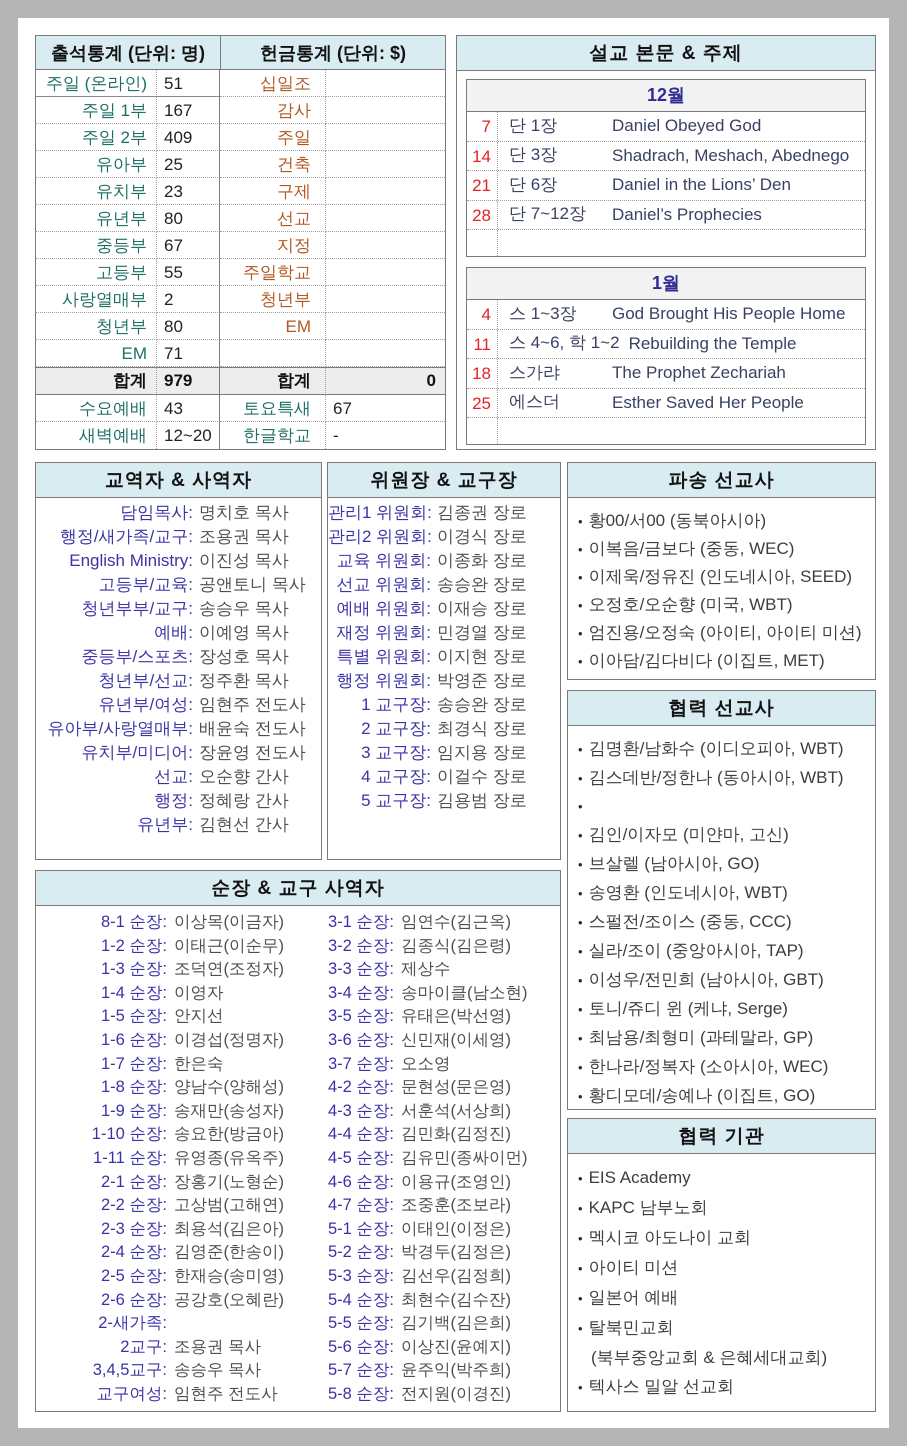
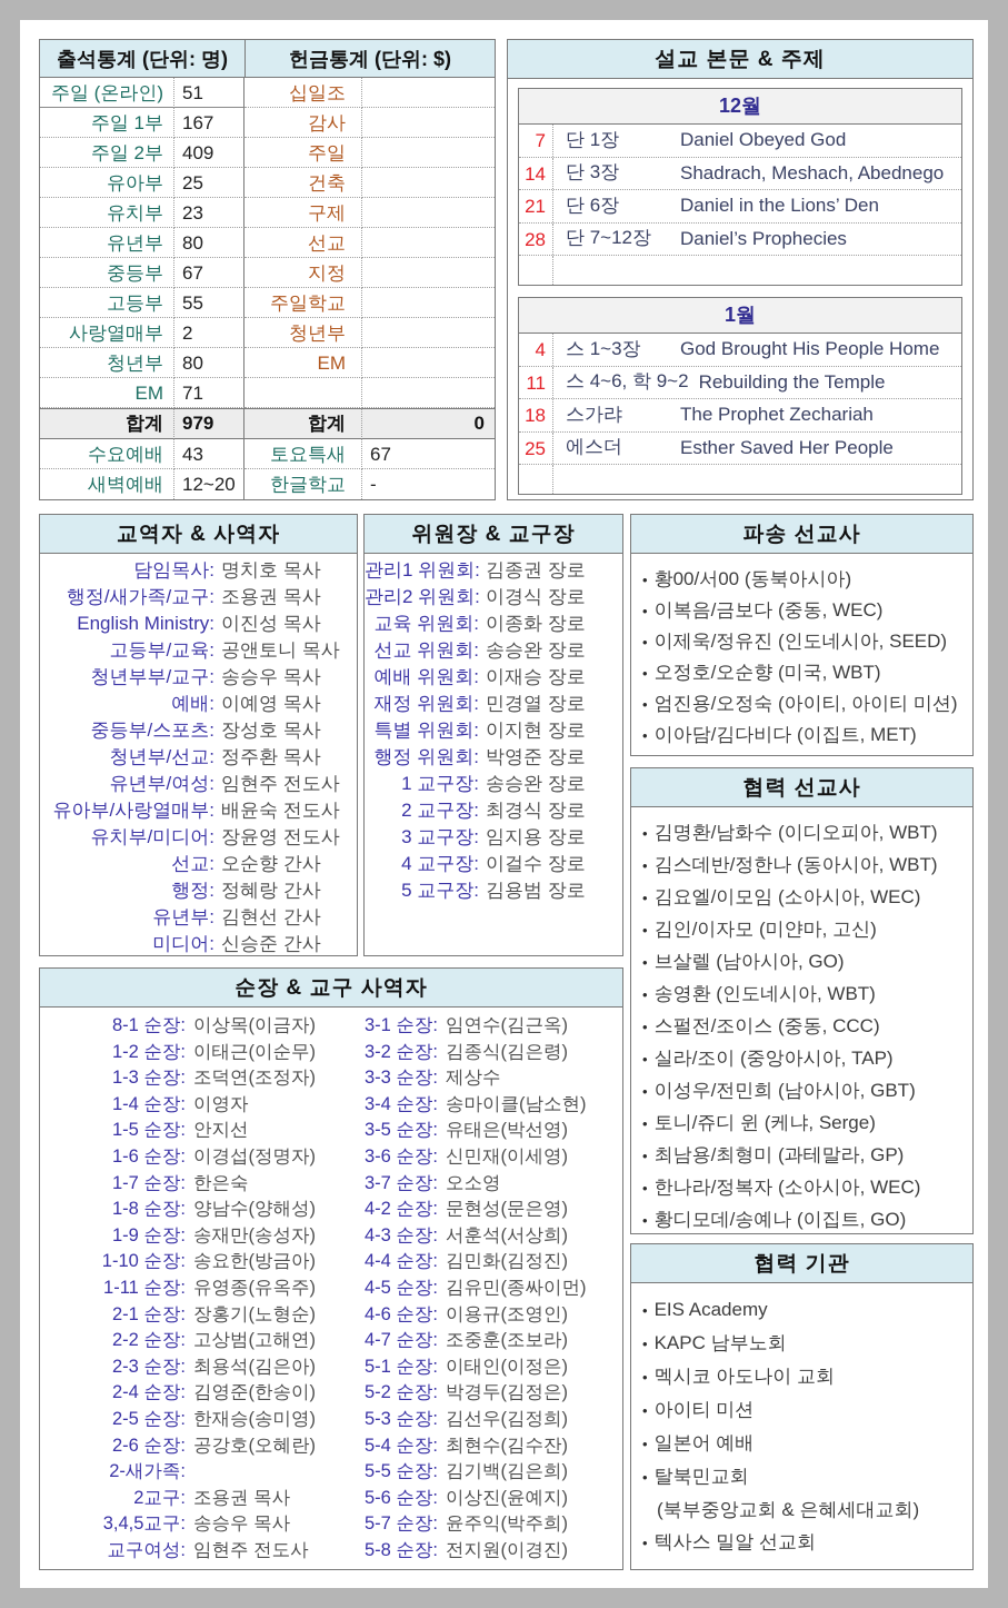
  출석통계 (단위: 명)
  헌금통계 (단위: $)
  주일 (온라인)
  51
  십일조
  주일 1부
  167
  감사
  주일 2부
  409
  주일
  유아부
  25
  건축
  유치부
  23
  구제
  유년부
  80
  선교
  중등부
  67
  지정
  고등부
  55
  주일학교
  사랑열매부
  2
  청년부
  청년부
  80
  EM
  EM
  71
  합계
  979
  합계
  0
  수요예배
  43
  토요특새
  67
  새벽예배
  12~20
  한글학교
  -
  설교 본문 & 주제
  12월
  7
  단 1장
  Daniel Obeyed God
  14
  단 3장
  Shadrach, Meshach, Abednego
  21
  단 6장
  Daniel in the Lions’ Den
  28
  단 7~12장
  Daniel’s Prophecies
  1월
  4
  스 1~3장
  God Brought His People Home
  11
- 스 4~6, 학 1~2
+ 스 4~6, 학 9~2
  Rebuilding the Temple
  18
  스가랴
  The Prophet Zechariah
  25
  에스더
  Esther Saved Her People
  교역자 & 사역자
  담임목사:
  명치호 목사
  행정/새가족/교구:
  조용권 목사
  English Ministry:
  이진성 목사
  고등부/교육:
  공앤토니 목사
  청년부부/교구:
  송승우 목사
  예배:
  이예영 목사
  중등부/스포츠:
  장성호 목사
  청년부/선교:
  정주환 목사
  유년부/여성:
  임현주 전도사
  유아부/사랑열매부:
  배윤숙 전도사
  유치부/미디어:
  장윤영 전도사
  선교:
  오순향 간사
  행정:
  정혜랑 간사
  유년부:
  김현선 간사
+ 미디어:
+ 신승준 간사
  위원장 & 교구장
  관리1 위원회:
  김종권 장로
  관리2 위원회:
  이경식 장로
  교육 위원회:
  이종화 장로
  선교 위원회:
  송승완 장로
  예배 위원회:
  이재승 장로
  재정 위원회:
  민경열 장로
  특별 위원회:
  이지현 장로
  행정 위원회:
  박영준 장로
  1 교구장:
  송승완 장로
  2 교구장:
  최경식 장로
  3 교구장:
  임지용 장로
  4 교구장:
  이걸수 장로
  5 교구장:
  김용범 장로
  파송 선교사
  •
  황00/서00 (동북아시아)
  •
  이복음/금보다 (중동, WEC)
  •
  이제욱/정유진 (인도네시아, SEED)
  •
  오정호/오순향 (미국, WBT)
  •
  엄진용/오정숙 (아이티, 아이티 미션)
  •
  이아담/김다비다 (이집트, MET)
  협력 선교사
  •
  김명환/남화수 (이디오피아, WBT)
  •
  김스데반/정한나 (동아시아, WBT)
  •
+ 김요엘/이모임 (소아시아, WEC)
  •
  김인/이자모 (미얀마, 고신)
  •
  브살렐 (남아시아, GO)
  •
  송영환 (인도네시아, WBT)
  •
  스펄전/조이스 (중동, CCC)
  •
  실라/조이 (중앙아시아, TAP)
  •
  이성우/전민희 (남아시아, GBT)
  •
  토니/쥬디 윈 (케냐, Serge)
  •
  최남용/최형미 (과테말라, GP)
  •
  한나라/정복자 (소아시아, WEC)
  •
  황디모데/송예나 (이집트, GO)
  협력 기관
  •
  EIS Academy
  •
  KAPC 남부노회
  •
  멕시코 아도나이 교회
  •
  아이티 미션
  •
  일본어 예배
  •
  탈북민교회
  (북부중앙교회 & 은혜세대교회)
  •
  텍사스 밀알 선교회
  순장 & 교구 사역자
  8-1 순장:
  이상목(이금자)
  1-2 순장:
  이태근(이순무)
  1-3 순장:
  조덕연(조정자)
  1-4 순장:
  이영자
  1-5 순장:
  안지선
  1-6 순장:
  이경섭(정명자)
  1-7 순장:
  한은숙
  1-8 순장:
  양남수(양해성)
  1-9 순장:
  송재만(송성자)
  1-10 순장:
  송요한(방금아)
  1-11 순장:
  유영종(유옥주)
  2-1 순장:
  장홍기(노형순)
  2-2 순장:
  고상범(고해연)
  2-3 순장:
  최용석(김은아)
  2-4 순장:
  김영준(한송이)
  2-5 순장:
  한재승(송미영)
  2-6 순장:
  공강호(오혜란)
  2-새가족:
  2교구:
  조용권 목사
  3,4,5교구:
  송승우 목사
  교구여성:
  임현주 전도사
  3-1 순장:
  임연수(김근옥)
  3-2 순장:
  김종식(김은령)
  3-3 순장:
  제상수
  3-4 순장:
  송마이클(남소현)
  3-5 순장:
  유태은(박선영)
  3-6 순장:
  신민재(이세영)
  3-7 순장:
  오소영
  4-2 순장:
  문현성(문은영)
  4-3 순장:
  서훈석(서상희)
  4-4 순장:
  김민화(김정진)
  4-5 순장:
  김유민(종싸이먼)
  4-6 순장:
  이용규(조영인)
  4-7 순장:
  조중훈(조보라)
  5-1 순장:
  이태인(이정은)
  5-2 순장:
  박경두(김정은)
  5-3 순장:
  김선우(김정희)
  5-4 순장:
  최현수(김수잔)
  5-5 순장:
  김기백(김은희)
  5-6 순장:
  이상진(윤예지)
  5-7 순장:
  윤주익(박주희)
  5-8 순장:
  전지원(이경진)
